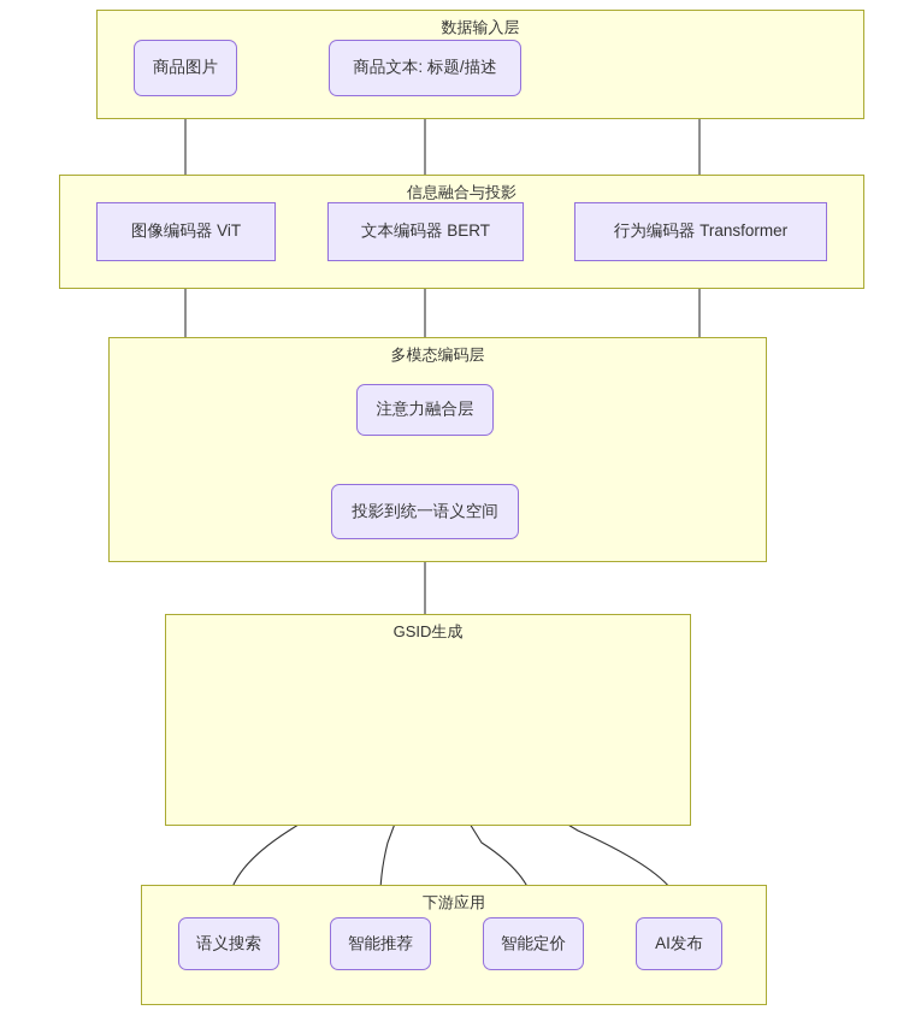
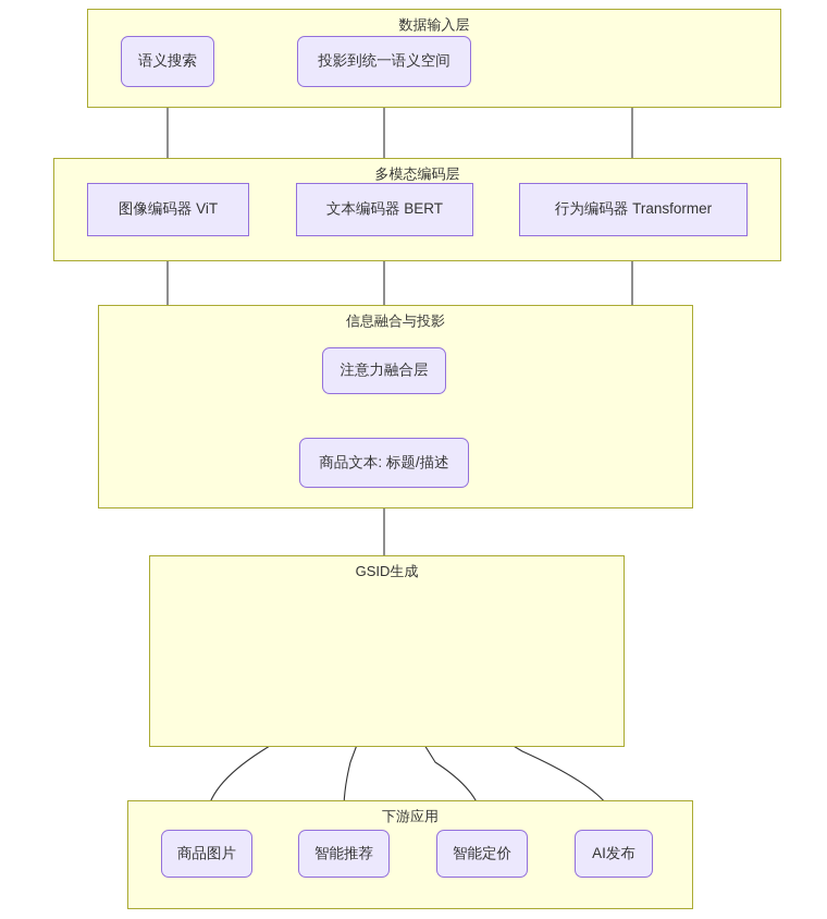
  数据输入层
- 商品图片
+ 语义搜索
- 商品文本: 标题/描述
+ 投影到统一语义空间
- 信息融合与投影
+ 多模态编码层
  图像编码器 ViT
  文本编码器 BERT
  行为编码器 Transformer
- 多模态编码层
+ 信息融合与投影
  注意力融合层
- 投影到统一语义空间
+ 商品文本: 标题/描述
  GSID生成
  下游应用
- 语义搜索
+ 商品图片
  智能推荐
  智能定价
  AI发布
